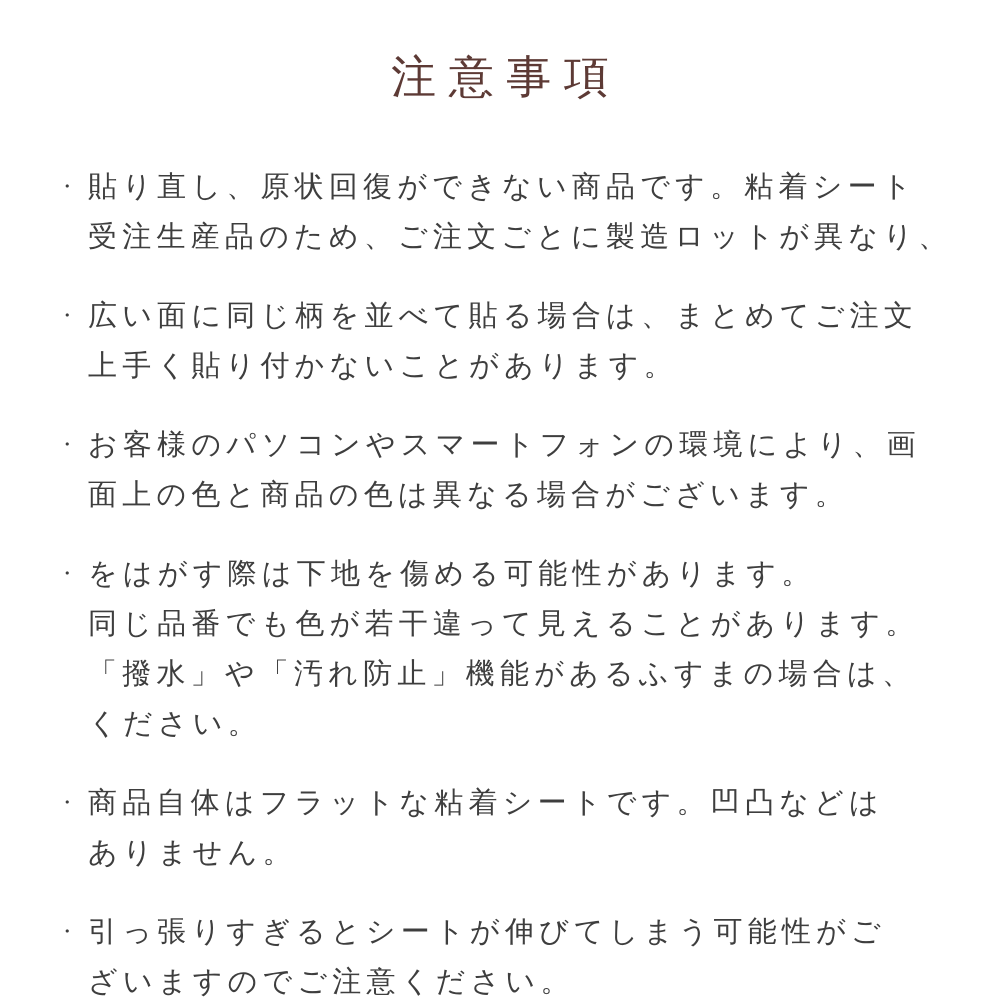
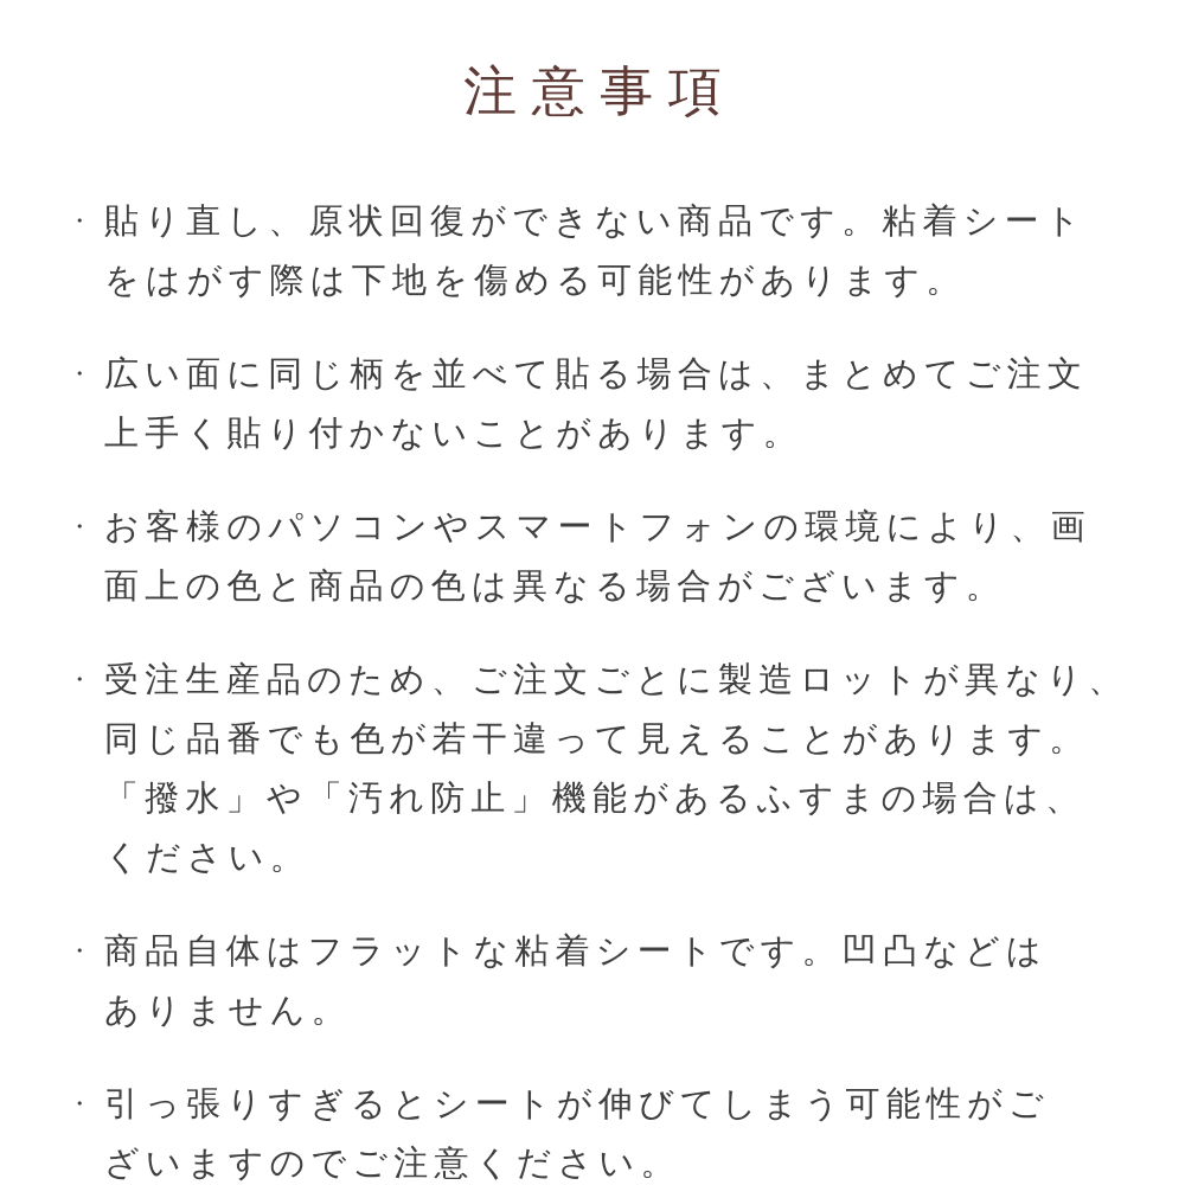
  注意事項
  ・
  貼り直し、原状回復ができない商品です。粘着シート
- 受注生産品のため、ご注文ごとに製造ロットが異なり、
+ をはがす際は下地を傷める可能性があります。
  ・
  広い面に同じ柄を並べて貼る場合は、まとめてご注文
  上手く貼り付かないことがあります。
  ・
  お客様のパソコンやスマートフォンの環境により、画
  面上の色と商品の色は異なる場合がございます。
  ・
- をはがす際は下地を傷める可能性があります。
+ 受注生産品のため、ご注文ごとに製造ロットが異なり、
  同じ品番でも色が若干違って見えることがあります。
  「撥水」や「汚れ防止」機能があるふすまの場合は、
  ください。
  ・
  商品自体はフラットな粘着シートです。凹凸などは
  ありません。
  ・
  引っ張りすぎるとシートが伸びてしまう可能性がご
  ざいますのでご注意ください。
